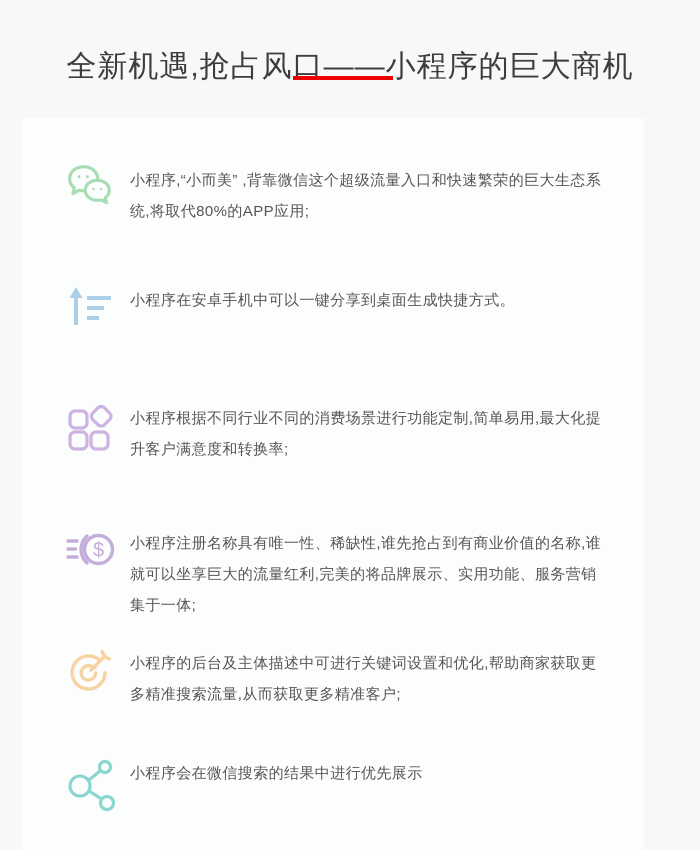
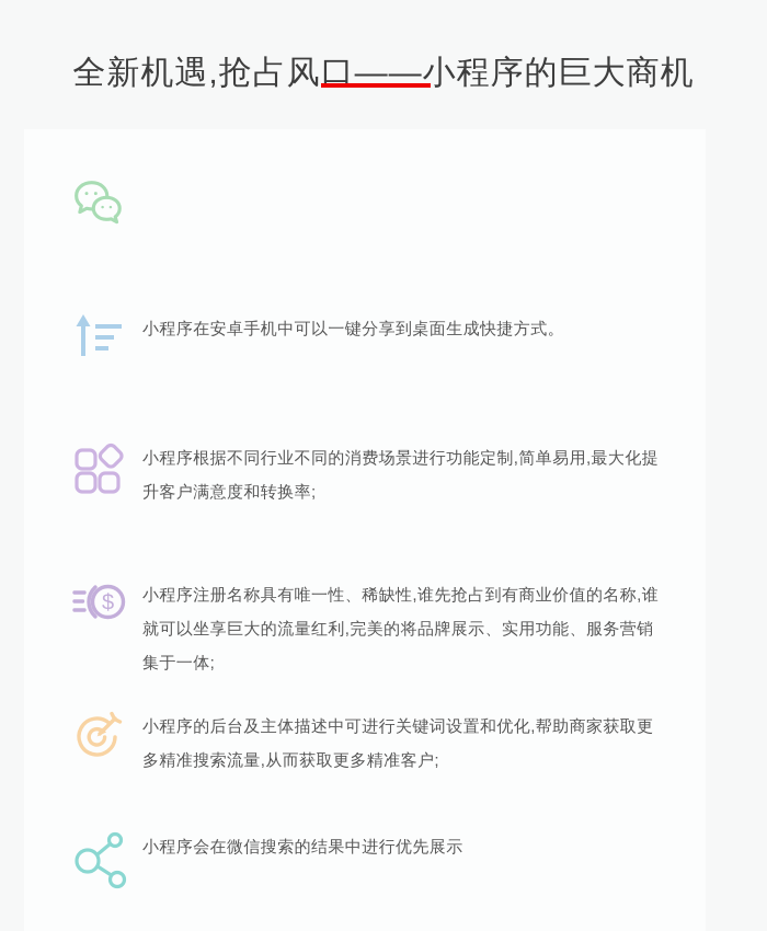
  全新机遇,抢占风口——小程序的巨大商机
- 小程序,“小而美” ,背靠微信这个超级流量入口和快速繁荣的巨大生态系统,将取代80%的APP应用;
  小程序在安卓手机中可以一键分享到桌面生成快捷方式。
  小程序根据不同行业不同的消费场景进行功能定制,简单易用,最大化提升客户满意度和转换率;
  $
  小程序注册名称具有唯一性、稀缺性,谁先抢占到有商业价值的名称,谁就可以坐享巨大的流量红利,完美的将品牌展示、实用功能、服务营销集于一体;
  小程序的后台及主体描述中可进行关键词设置和优化,帮助商家获取更多精准搜索流量,从而获取更多精准客户;
  小程序会在微信搜索的结果中进行优先展示
